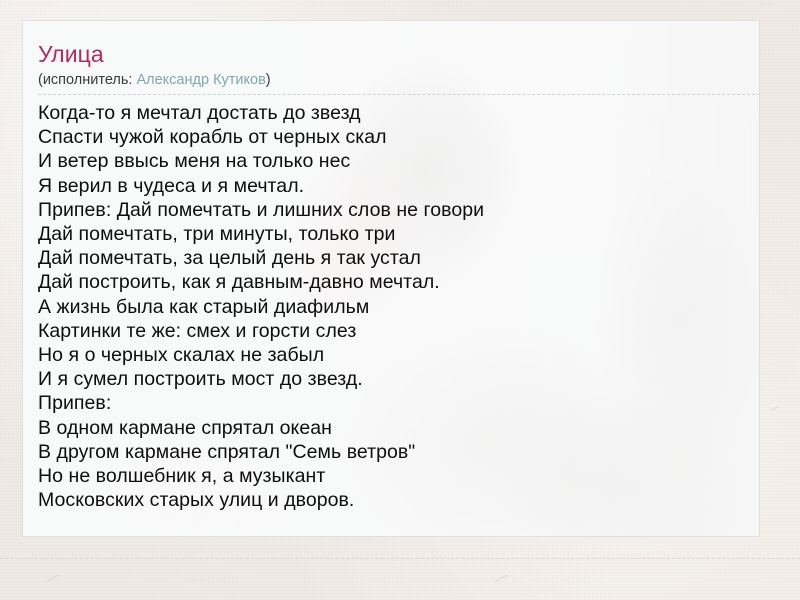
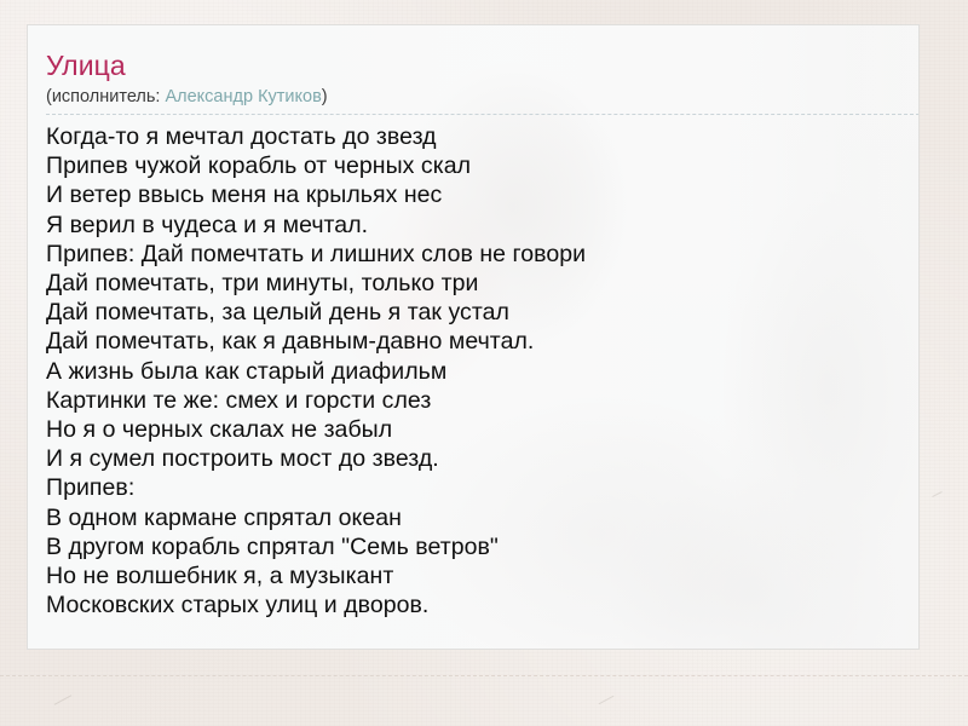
  Улица
  (исполнитель: Александр Кутиков)
  Когда-то я мечтал достать до звезд
- Спасти чужой корабль от черных скал
+ Припев чужой корабль от черных скал
- И ветер ввысь меня на только нес
+ И ветер ввысь меня на крыльях нес
  Я верил в чудеса и я мечтал.
  Припев: Дай помечтать и лишних слов не говори
  Дай помечтать, три минуты, только три
  Дай помечтать, за целый день я так устал
- Дай построить, как я давным-давно мечтал.
+ Дай помечтать, как я давным-давно мечтал.
  А жизнь была как старый диафильм
  Картинки те же: смех и горсти слез
  Но я о черных скалах не забыл
  И я сумел построить мост до звезд.
  Припев:
  В одном кармане спрятал океан
- В другом кармане спрятал "Семь ветров"
+ В другом корабль спрятал "Семь ветров"
  Но не волшебник я, а музыкант
  Московских старых улиц и дворов.
